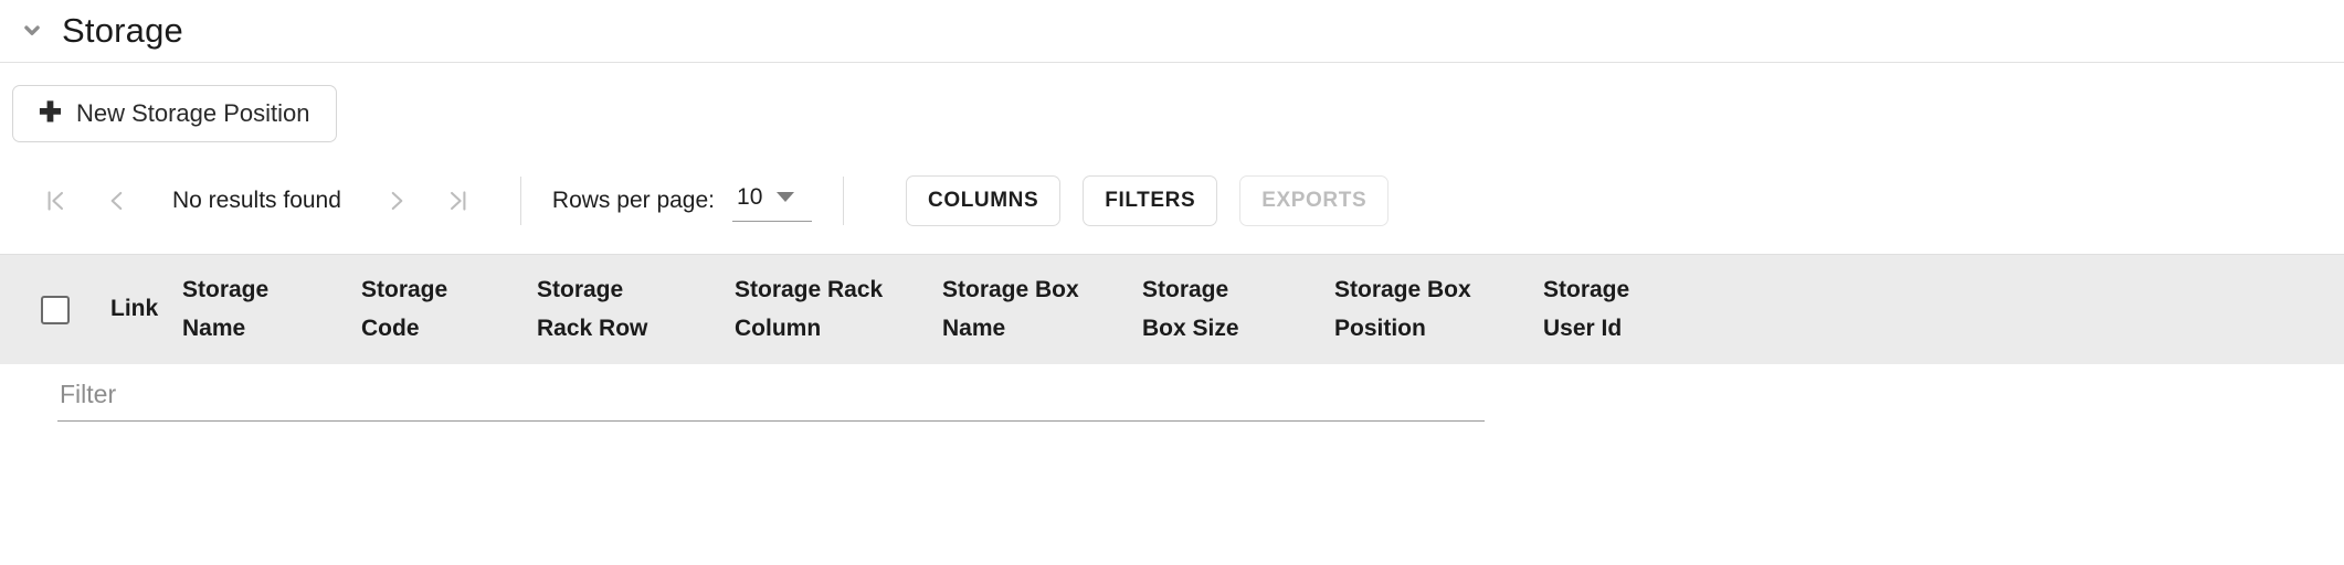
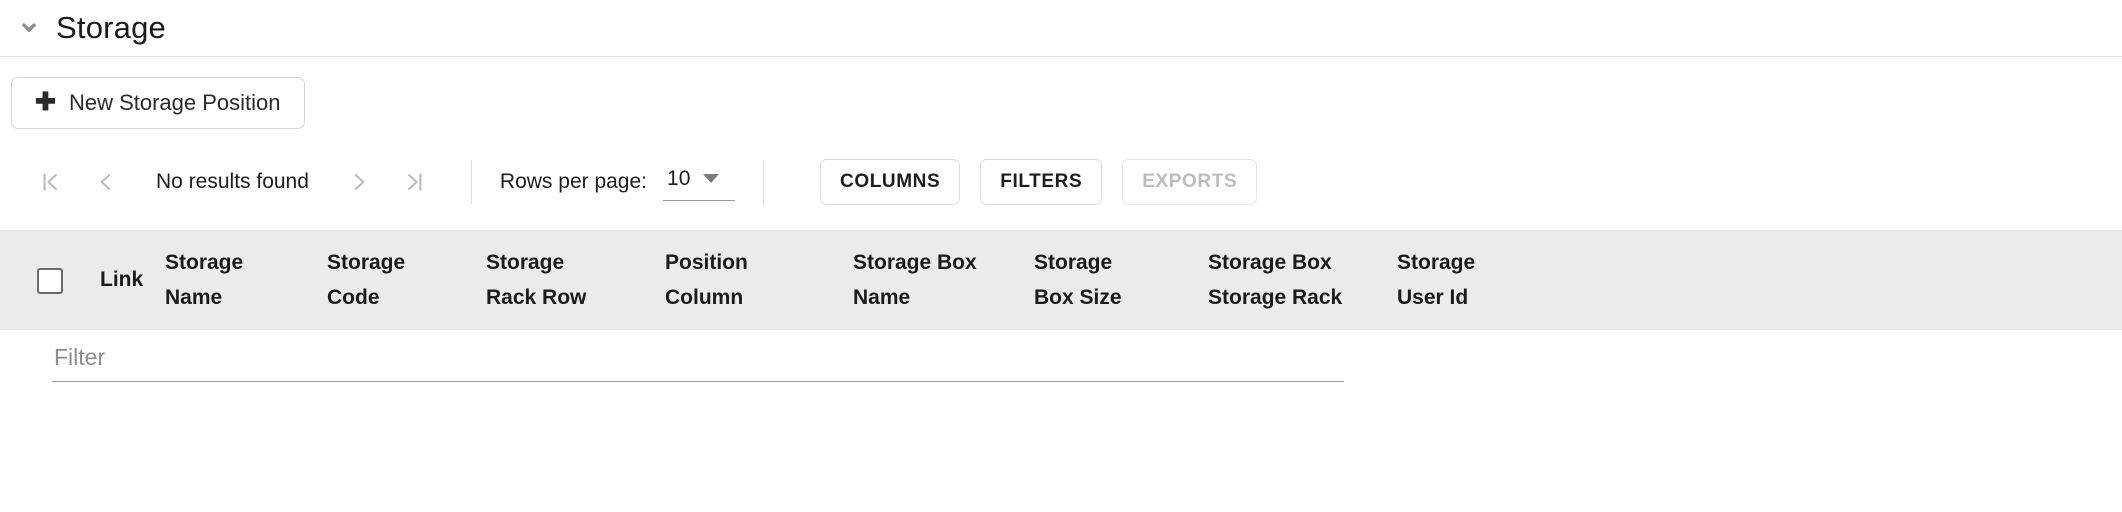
  Storage
  ✚
  New Storage Position
  No results found
  Rows per page:
  10
  COLUMNS
  FILTERS
  EXPORTS
  Link
  Storage
  Name
  Storage
  Code
  Storage
  Rack Row
- Storage Rack
+ Position
  Column
  Storage Box
  Name
  Storage
  Box Size
  Storage Box
- Position
+ Storage Rack
  Storage
  User Id
  Filter
